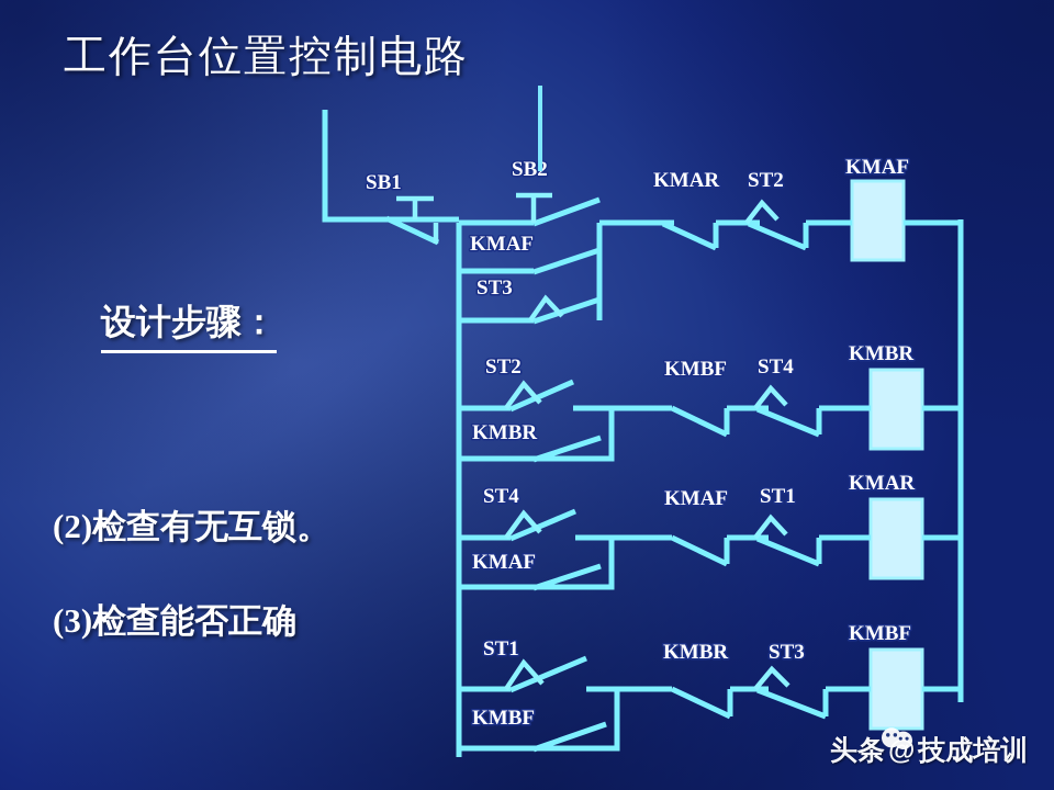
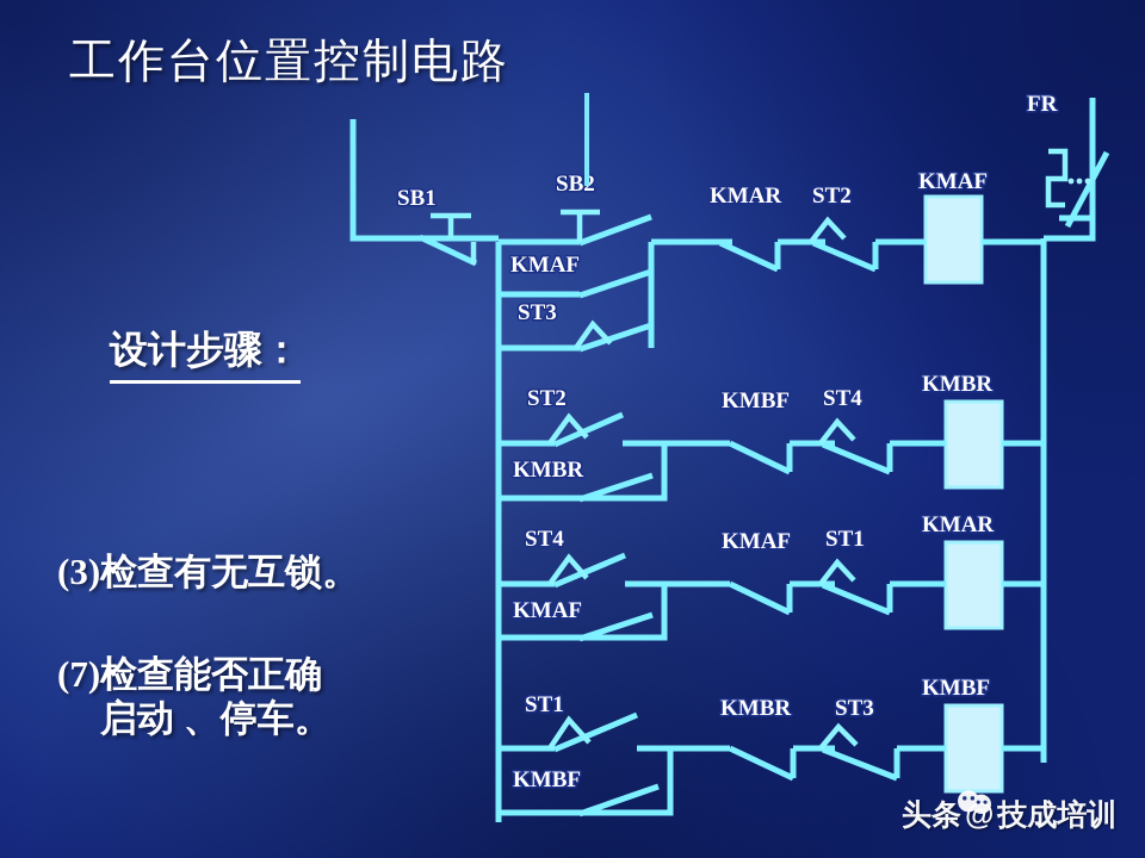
  工作台位置控制电路
  设计步骤：
- (2)检查有无互锁。
+ (3)检查有无互锁。
- (3)检查能否正确
+ (7)检查能否正确
+ 启动 、停车。
+ FR
  SB1
  KMAF
  ST3
  KMAR
  ST2
  KMAF
  ST2
  KMBR
  KMBF
  ST4
  KMBR
  ST4
  KMAF
  KMAF
  ST1
  KMAR
  ST1
  KMBF
  KMBR
  ST3
  KMBF
  头条
  @
  技成培训
